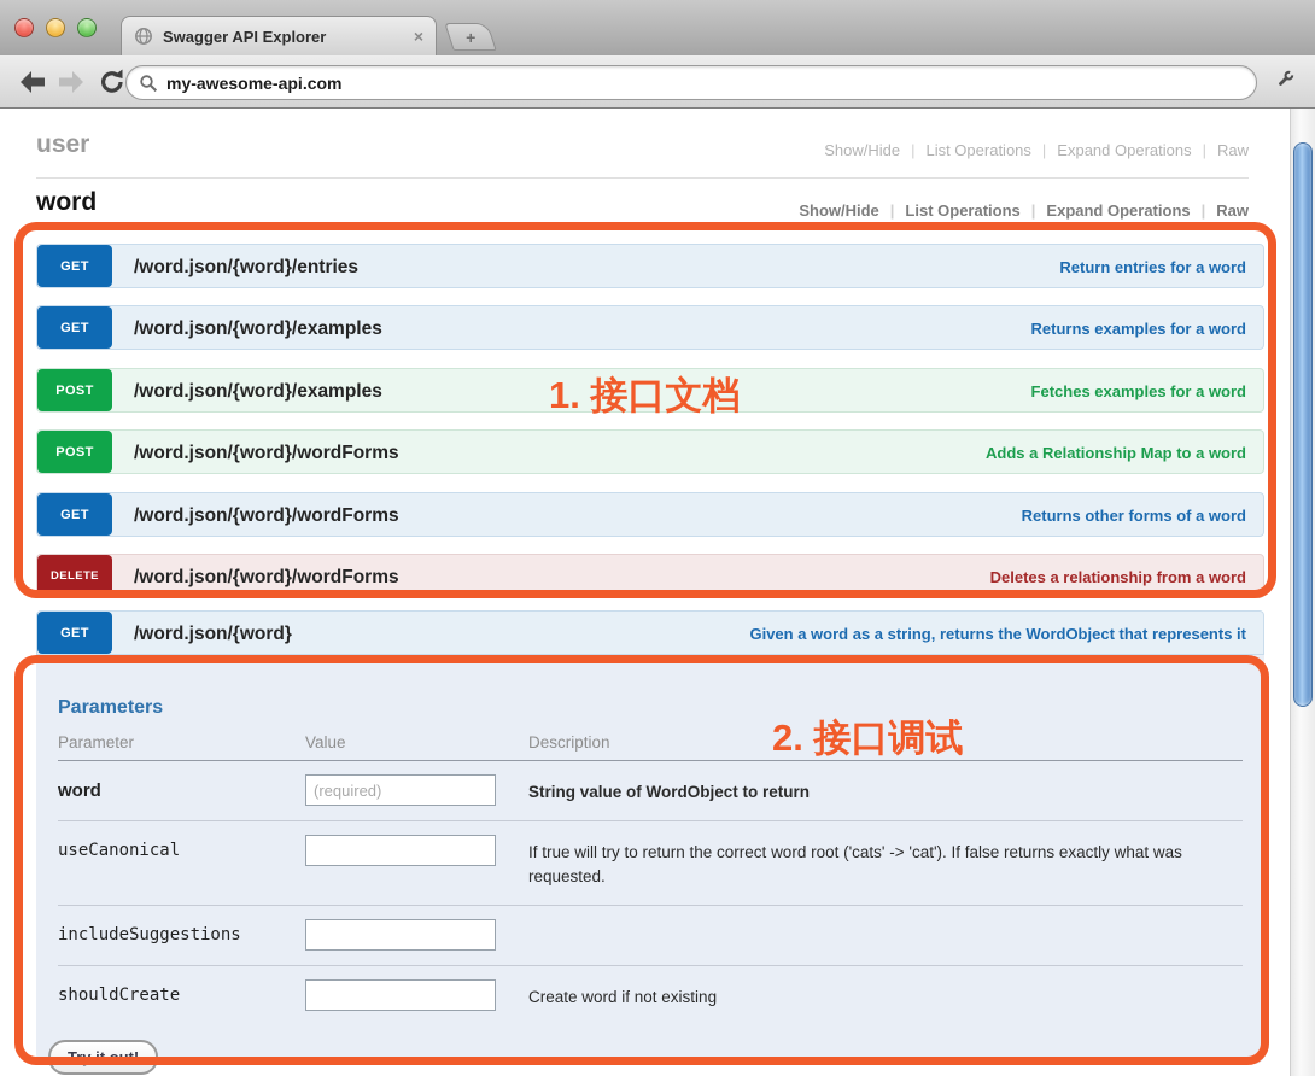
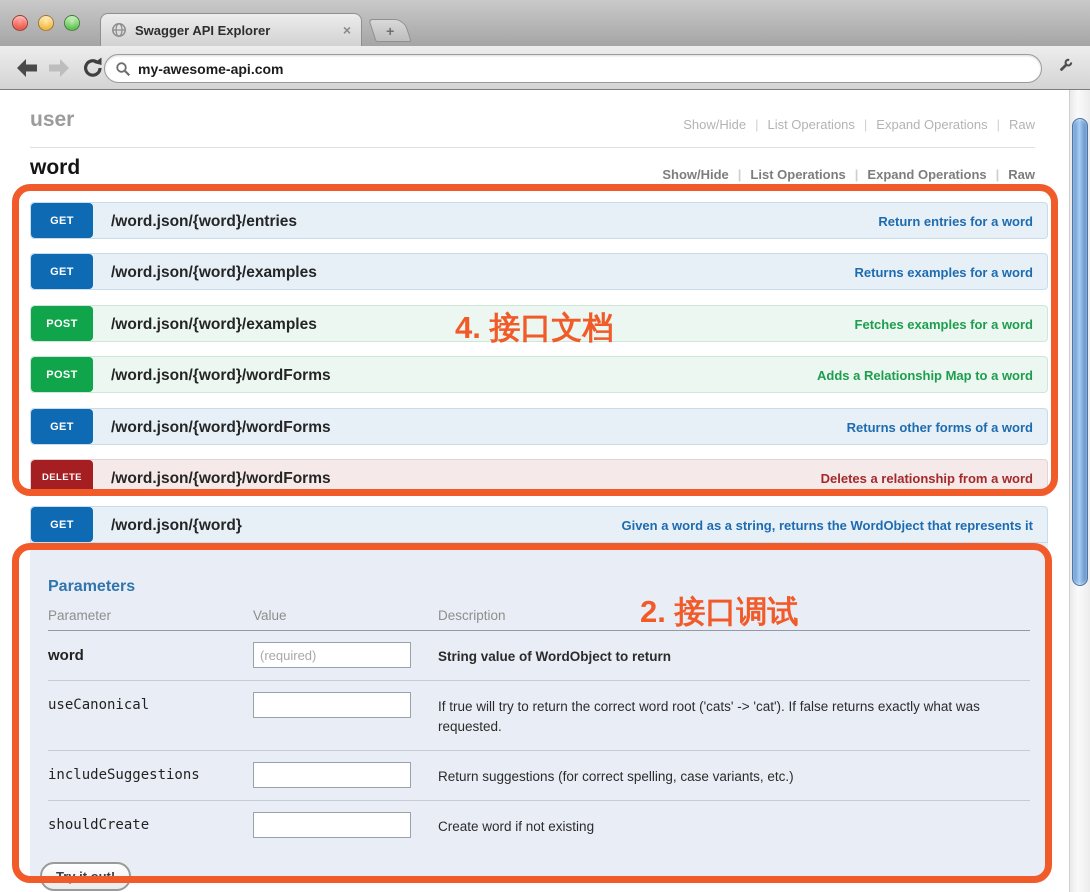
  Swagger API Explorer
  ×
  my-awesome-api.com
  user
  Show/Hide | List Operations | Expand Operations | Raw
  word
  Show/Hide | List Operations | Expand Operations | Raw
  GET
  /word.json/{word}/entries
  Return entries for a word
  GET
  /word.json/{word}/examples
  Returns examples for a word
  POST
  /word.json/{word}/examples
  Fetches examples for a word
  POST
  /word.json/{word}/wordForms
  Adds a Relationship Map to a word
  GET
  /word.json/{word}/wordForms
  Returns other forms of a word
  DELETE
  /word.json/{word}/wordForms
  Deletes a relationship from a word
  GET
  /word.json/{word}
  Given a word as a string, returns the WordObject that represents it
  Parameters
  Parameter
  Value
  Description
  word
  (required)
  String value of WordObject to return
  useCanonical
  If true will try to return the correct word root ('cats' -> 'cat'). If false returns exactly what was requested.
  includeSuggestions
+ Return suggestions (for correct spelling, case variants, etc.)
  shouldCreate
  Create word if not existing
  Try it out!
- 1. 接口文档
+ 4. 接口文档
  2. 接口调试
